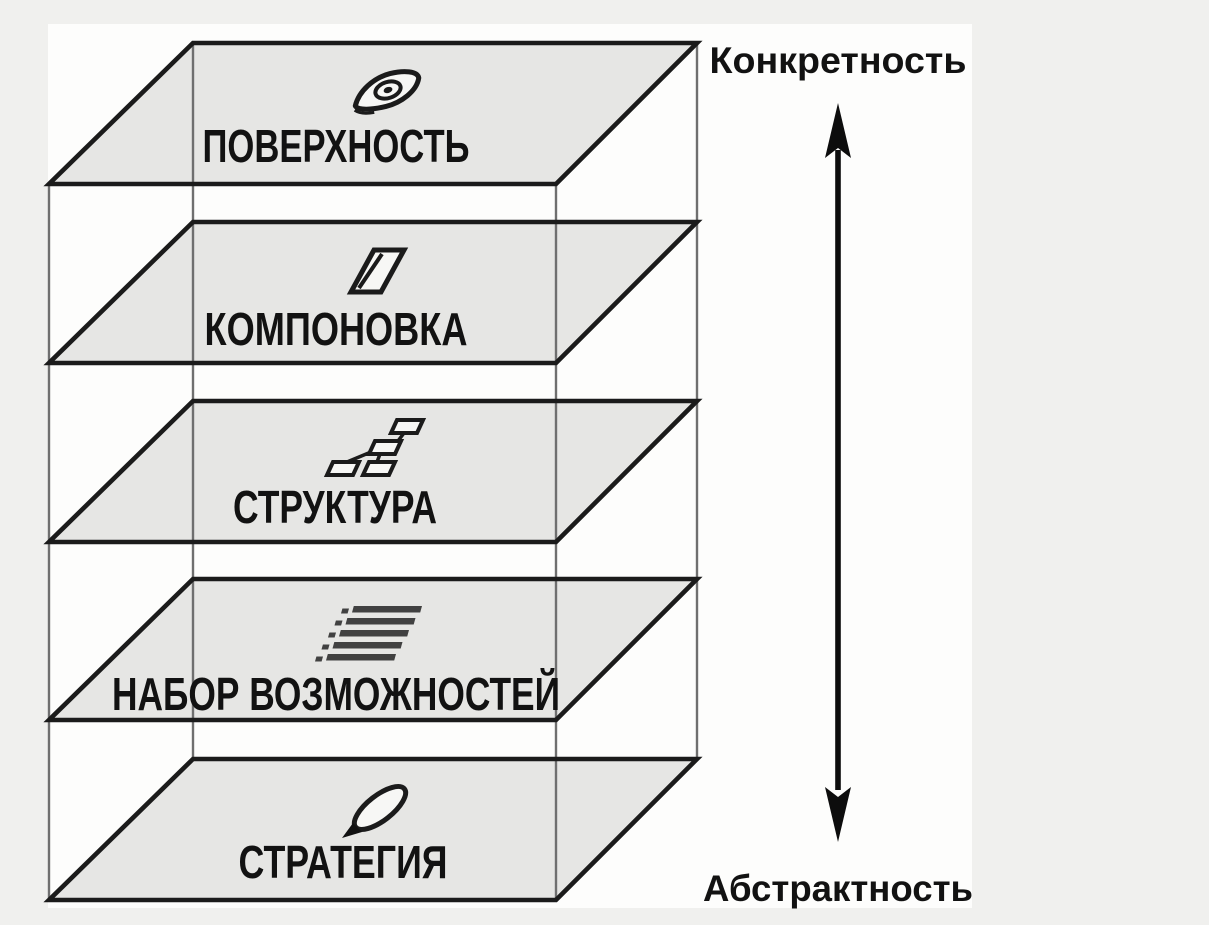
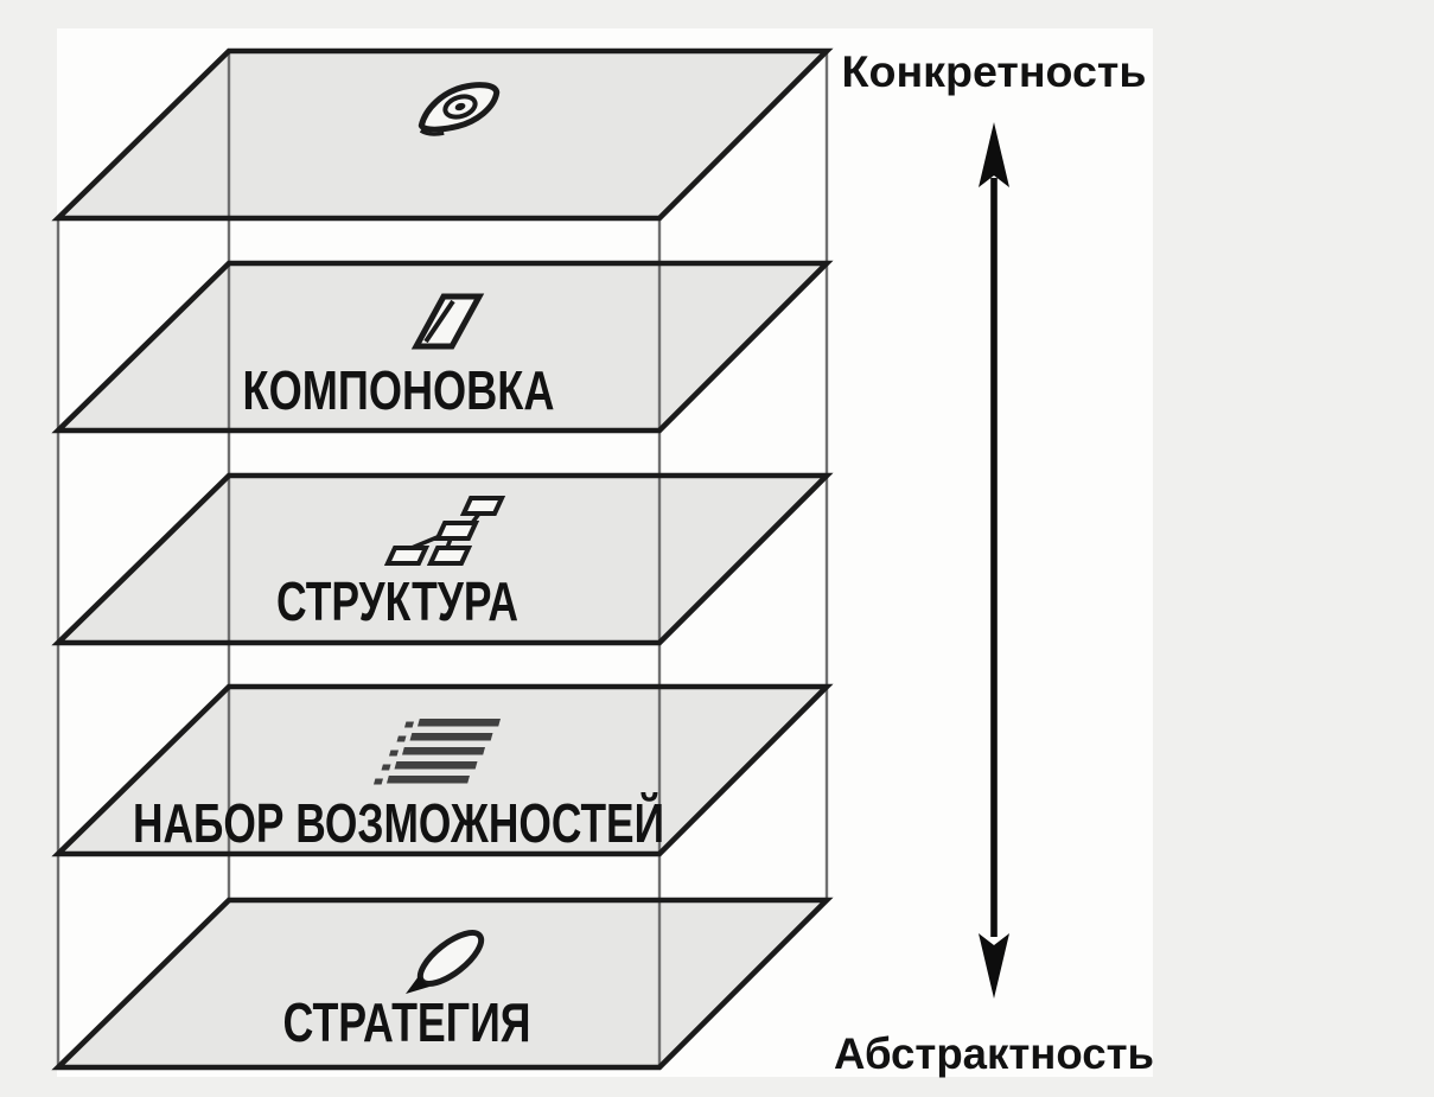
- ПОВЕРХНОСТЬ
  КОМПОНОВКА
  СТРУКТУРА
  НАБОР ВОЗМОЖНОСТЕЙ
  СТРАТЕГИЯ
  Конкретность
  Абстрактность
